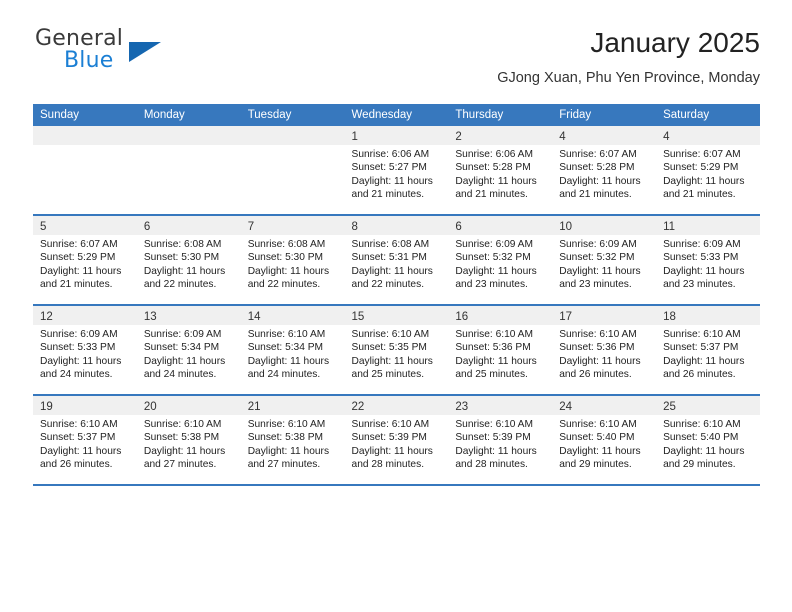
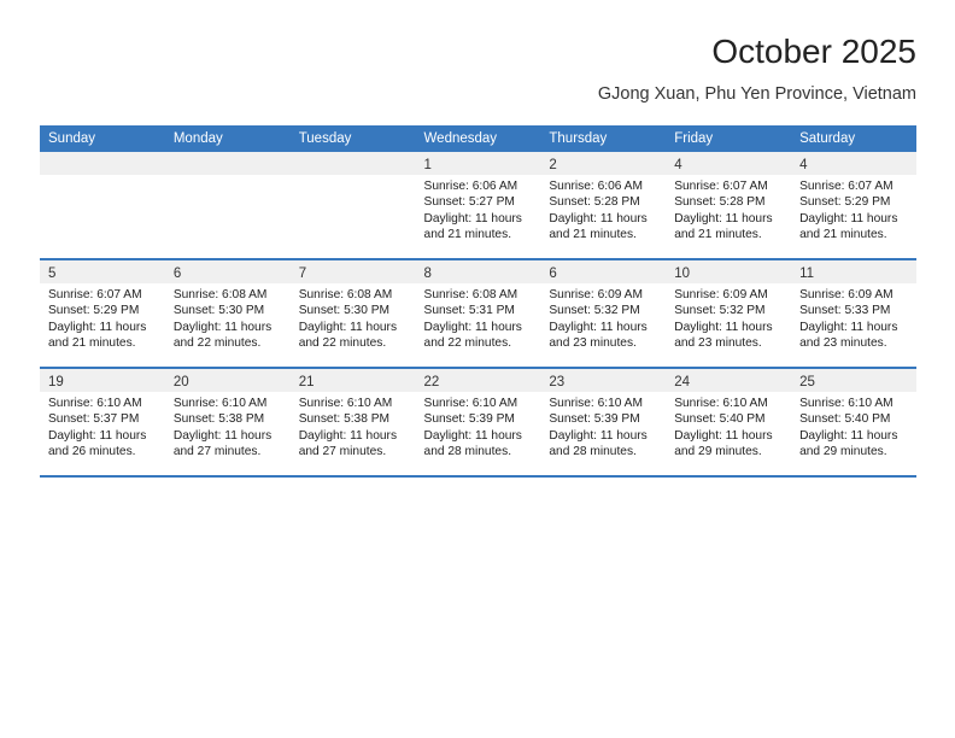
- General
- Blue
- January 2025
+ October 2025
- GJong Xuan, Phu Yen Province, Monday
+ GJong Xuan, Phu Yen Province, Vietnam
  Sunday	Monday	Tuesday	Wednesday	Thursday	Friday	Saturday
  			1Sunrise: 6:06 AMSunset: 5:27 PMDaylight: 11 hoursand 21 minutes.	2Sunrise: 6:06 AMSunset: 5:28 PMDaylight: 11 hoursand 21 minutes.	4Sunrise: 6:07 AMSunset: 5:28 PMDaylight: 11 hoursand 21 minutes.	4Sunrise: 6:07 AMSunset: 5:29 PMDaylight: 11 hoursand 21 minutes.
  5Sunrise: 6:07 AMSunset: 5:29 PMDaylight: 11 hoursand 21 minutes.	6Sunrise: 6:08 AMSunset: 5:30 PMDaylight: 11 hoursand 22 minutes.	7Sunrise: 6:08 AMSunset: 5:30 PMDaylight: 11 hoursand 22 minutes.	8Sunrise: 6:08 AMSunset: 5:31 PMDaylight: 11 hoursand 22 minutes.	6Sunrise: 6:09 AMSunset: 5:32 PMDaylight: 11 hoursand 23 minutes.	10Sunrise: 6:09 AMSunset: 5:32 PMDaylight: 11 hoursand 23 minutes.	11Sunrise: 6:09 AMSunset: 5:33 PMDaylight: 11 hoursand 23 minutes.
- 12Sunrise: 6:09 AMSunset: 5:33 PMDaylight: 11 hoursand 24 minutes.	13Sunrise: 6:09 AMSunset: 5:34 PMDaylight: 11 hoursand 24 minutes.	14Sunrise: 6:10 AMSunset: 5:34 PMDaylight: 11 hoursand 24 minutes.	15Sunrise: 6:10 AMSunset: 5:35 PMDaylight: 11 hoursand 25 minutes.	16Sunrise: 6:10 AMSunset: 5:36 PMDaylight: 11 hoursand 25 minutes.	17Sunrise: 6:10 AMSunset: 5:36 PMDaylight: 11 hoursand 26 minutes.	18Sunrise: 6:10 AMSunset: 5:37 PMDaylight: 11 hoursand 26 minutes.
  19Sunrise: 6:10 AMSunset: 5:37 PMDaylight: 11 hoursand 26 minutes.	20Sunrise: 6:10 AMSunset: 5:38 PMDaylight: 11 hoursand 27 minutes.	21Sunrise: 6:10 AMSunset: 5:38 PMDaylight: 11 hoursand 27 minutes.	22Sunrise: 6:10 AMSunset: 5:39 PMDaylight: 11 hoursand 28 minutes.	23Sunrise: 6:10 AMSunset: 5:39 PMDaylight: 11 hoursand 28 minutes.	24Sunrise: 6:10 AMSunset: 5:40 PMDaylight: 11 hoursand 29 minutes.	25Sunrise: 6:10 AMSunset: 5:40 PMDaylight: 11 hoursand 29 minutes.
